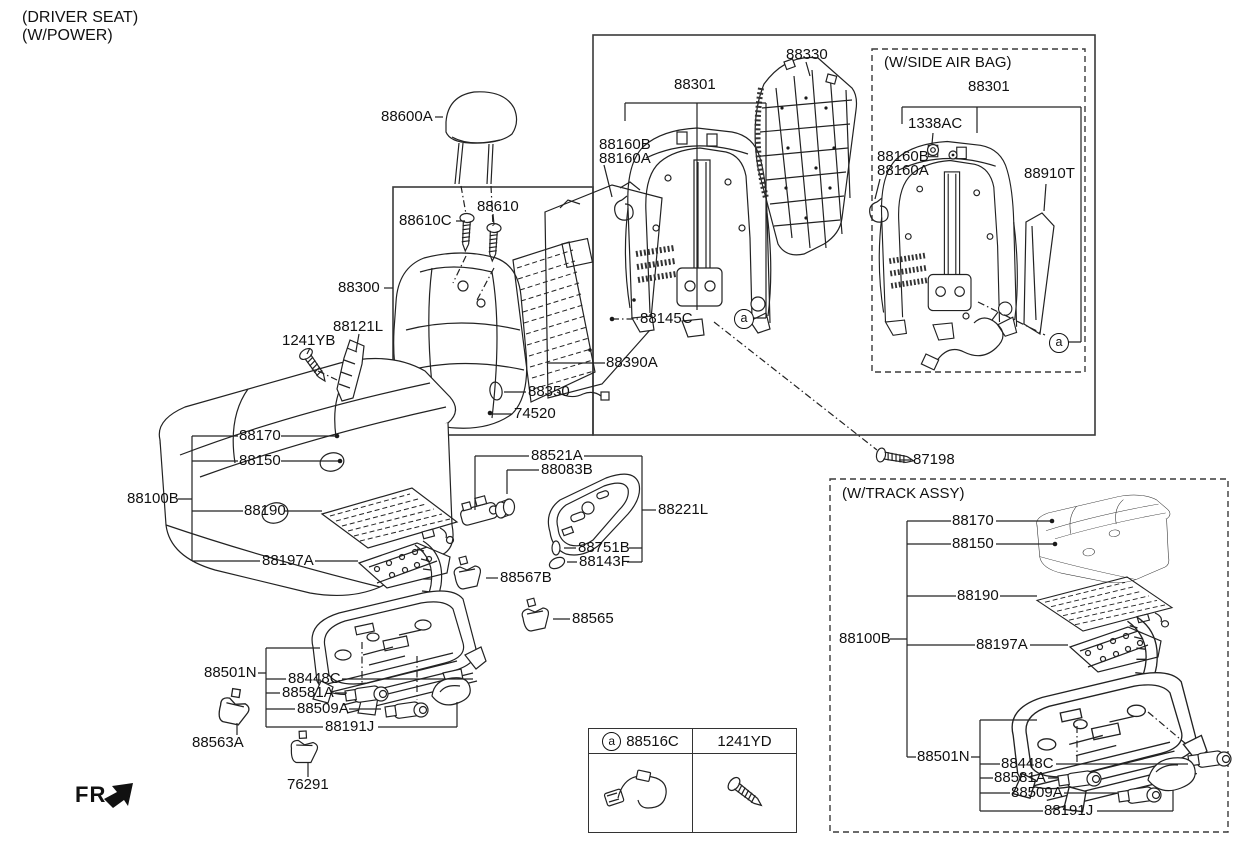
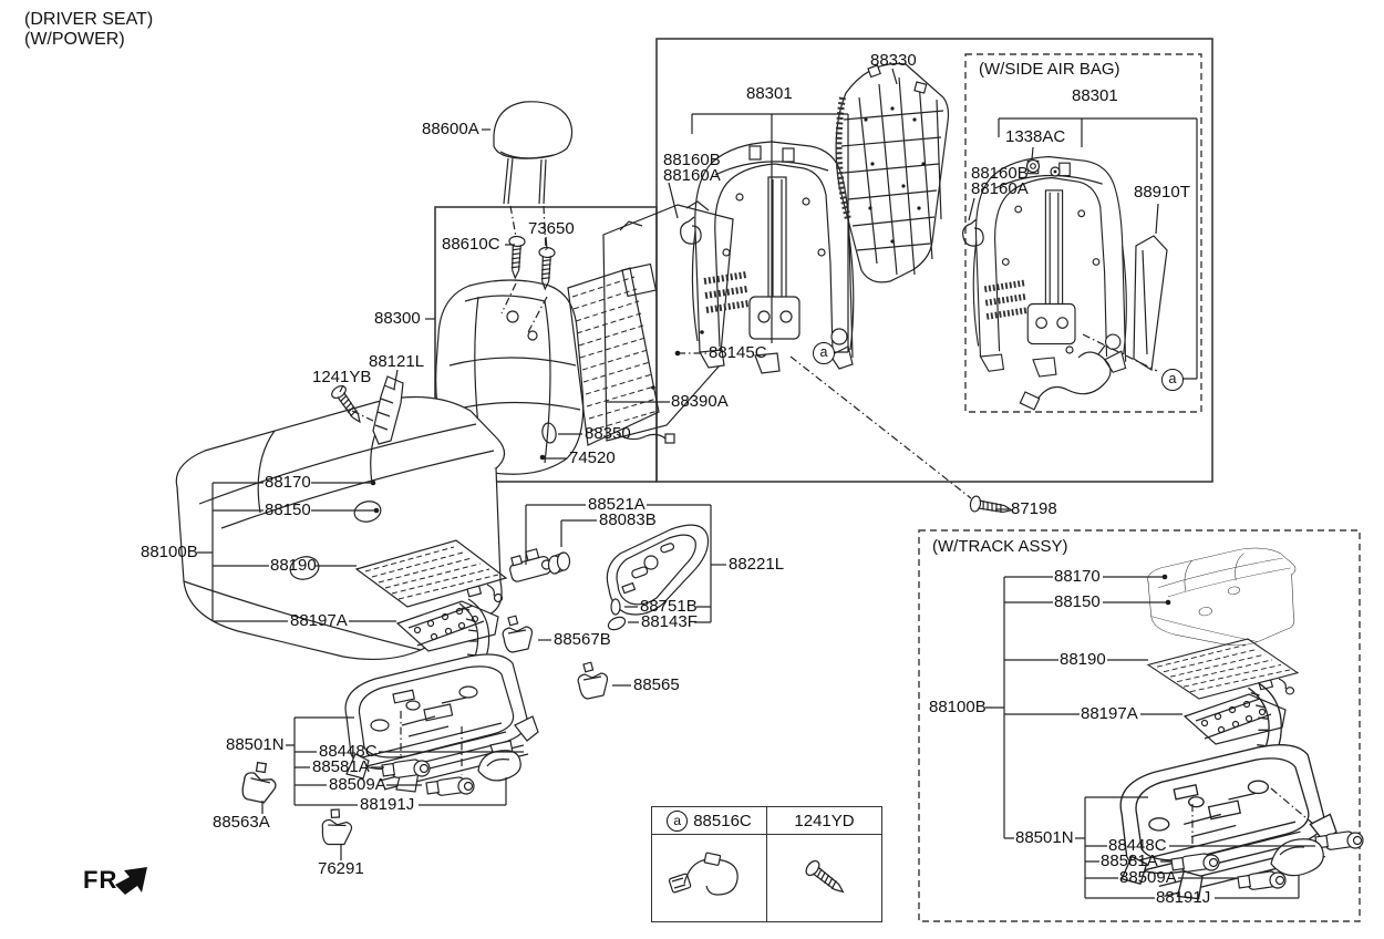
  a
  88516C
  1241YD
  (DRIVER SEAT)
  (W/POWER)
  88600A
  88610C
- 88610
+ 73650
  88300
  88121L
  1241YB
  88330
  88301
  88160B
  88160A
  88145C
  88390A
  88350
  74520
  88170
  88150
  88100B
  88190
  88197A
  88521A
  88083B
  88221L
  88751B
  88143F
  88567B
  88565
  88501N
  88448C
  88581A
  88509A
  88191J
  88563A
  76291
  87198
  (W/SIDE AIR BAG)
  88301
  1338AC
  88160B
  88160A
  88910T
  (W/TRACK ASSY)
  88170
  88150
  88190
  88100B
  88197A
  88501N
  88448C
  88581A
  88509A
  88191J
  a
  a
  FR.
